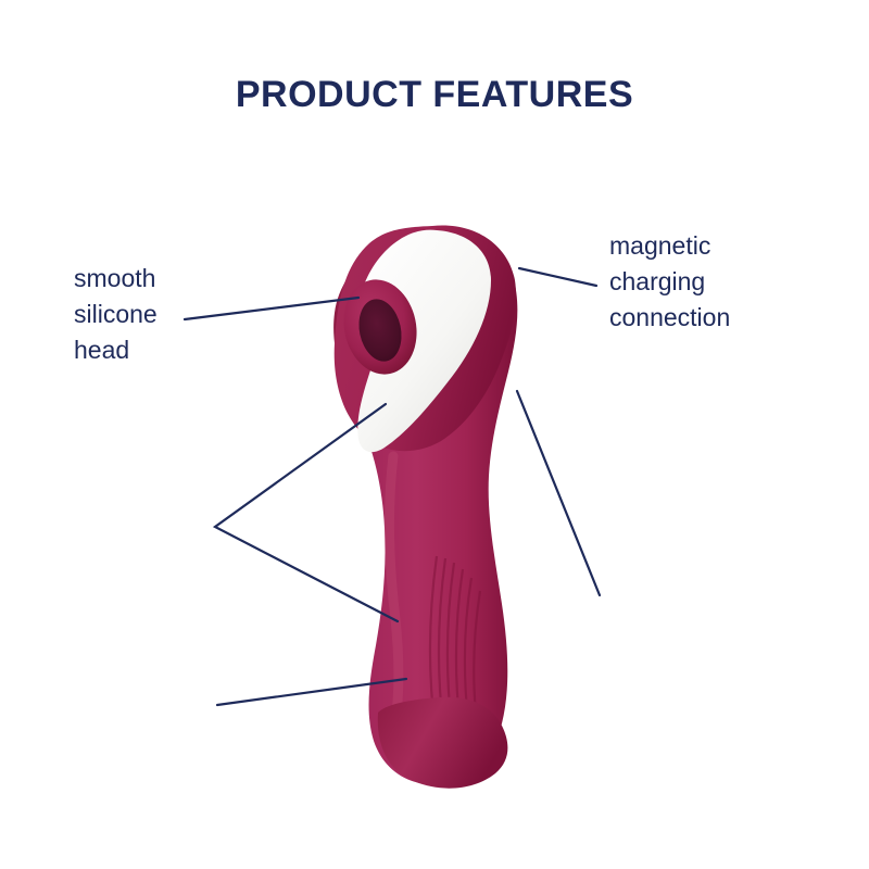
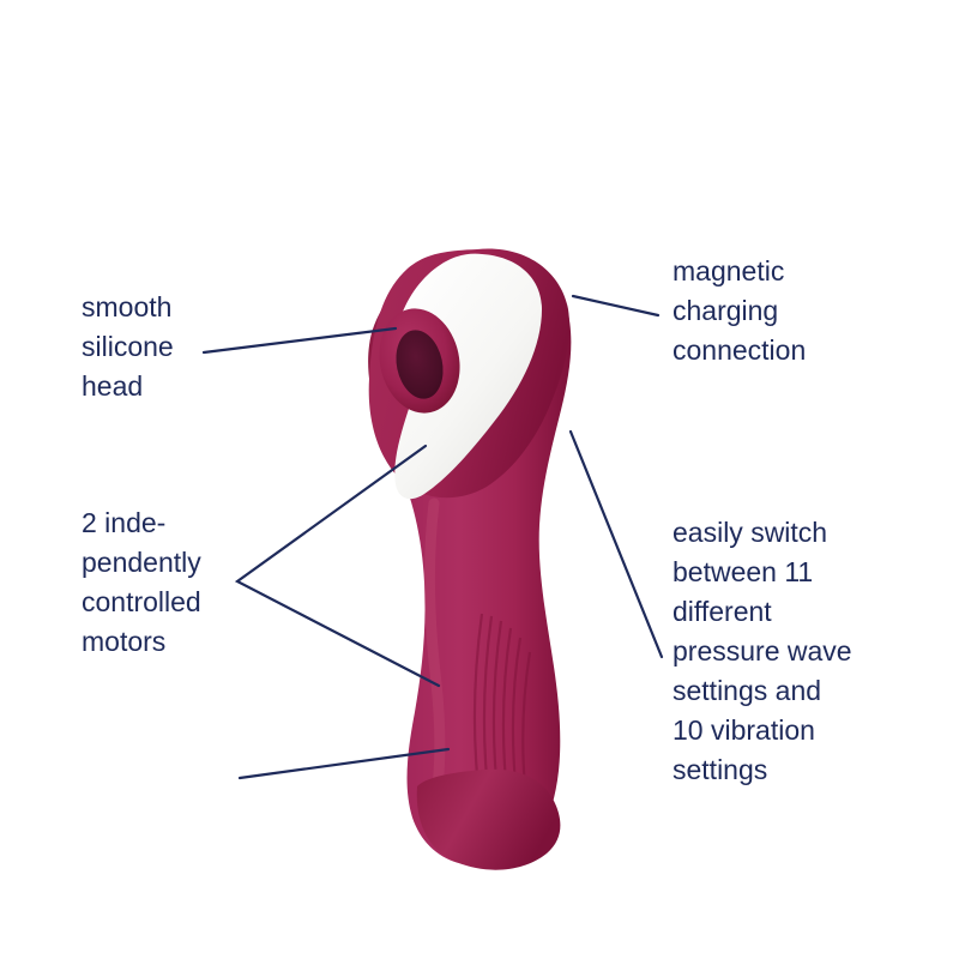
- PRODUCT FEATURES
  smooth
  silicone
  head
+ 2 inde-
+ pendently
+ controlled
+ motors
  magnetic
  charging
  connection
+ easily switch
+ between 11
+ different
+ pressure wave
+ settings and
+ 10 vibration
+ settings
